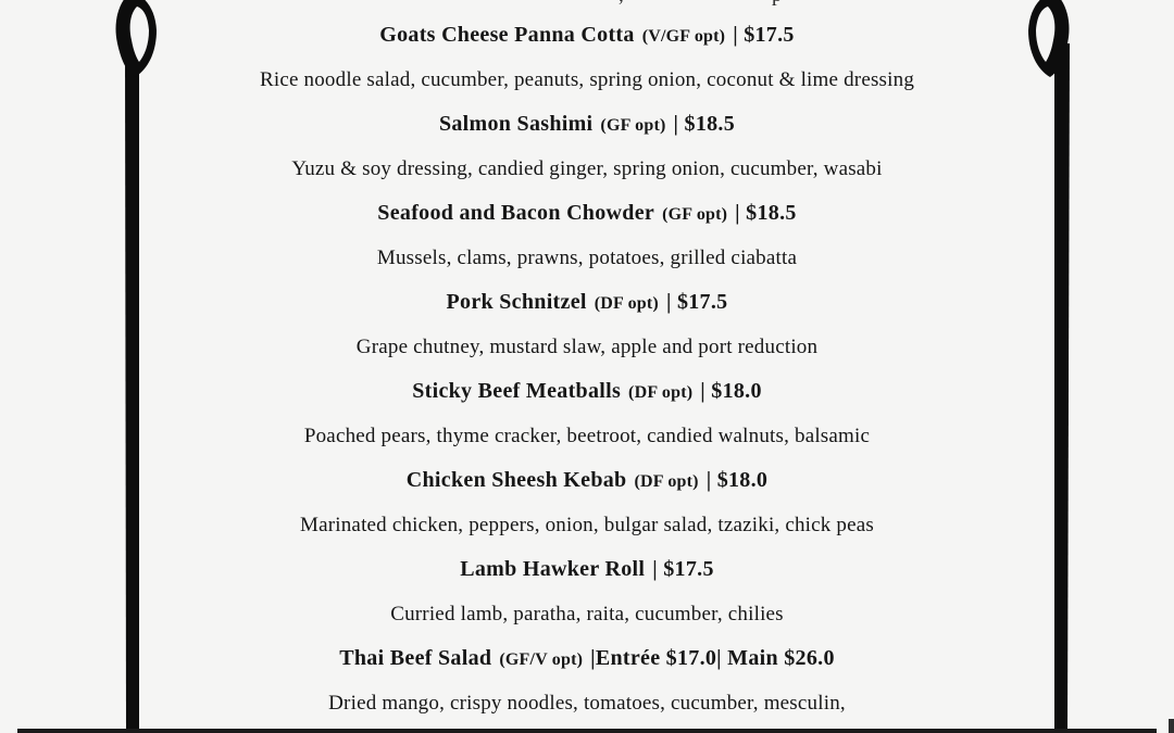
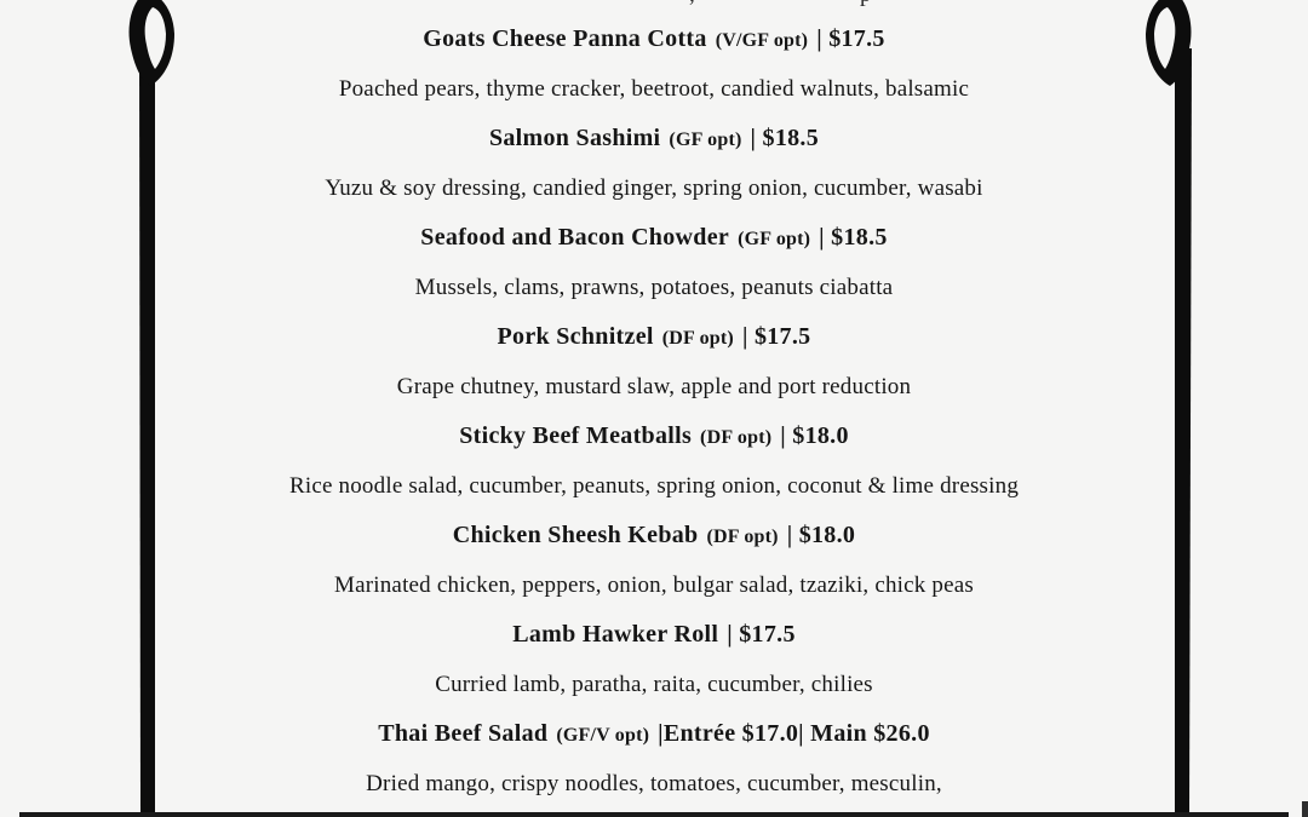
  Goats Cheese Panna Cotta (V/GF opt) | $17.5
- Rice noodle salad, cucumber, peanuts, spring onion, coconut & lime dressing
+ Poached pears, thyme cracker, beetroot, candied walnuts, balsamic
  Salmon Sashimi (GF opt) | $18.5
  Yuzu & soy dressing, candied ginger, spring onion, cucumber, wasabi
  Seafood and Bacon Chowder (GF opt) | $18.5
- Mussels, clams, prawns, potatoes, grilled ciabatta
+ Mussels, clams, prawns, potatoes, peanuts ciabatta
  Pork Schnitzel (DF opt) | $17.5
  Grape chutney, mustard slaw, apple and port reduction
  Sticky Beef Meatballs (DF opt) | $18.0
- Poached pears, thyme cracker, beetroot, candied walnuts, balsamic
+ Rice noodle salad, cucumber, peanuts, spring onion, coconut & lime dressing
  Chicken Sheesh Kebab (DF opt) | $18.0
  Marinated chicken, peppers, onion, bulgar salad, tzaziki, chick peas
  Lamb Hawker Roll | $17.5
  Curried lamb, paratha, raita, cucumber, chilies
  Thai Beef Salad (GF/V opt) |Entrée $17.0| Main $26.0
  Dried mango, crispy noodles, tomatoes, cucumber, mesculin,
